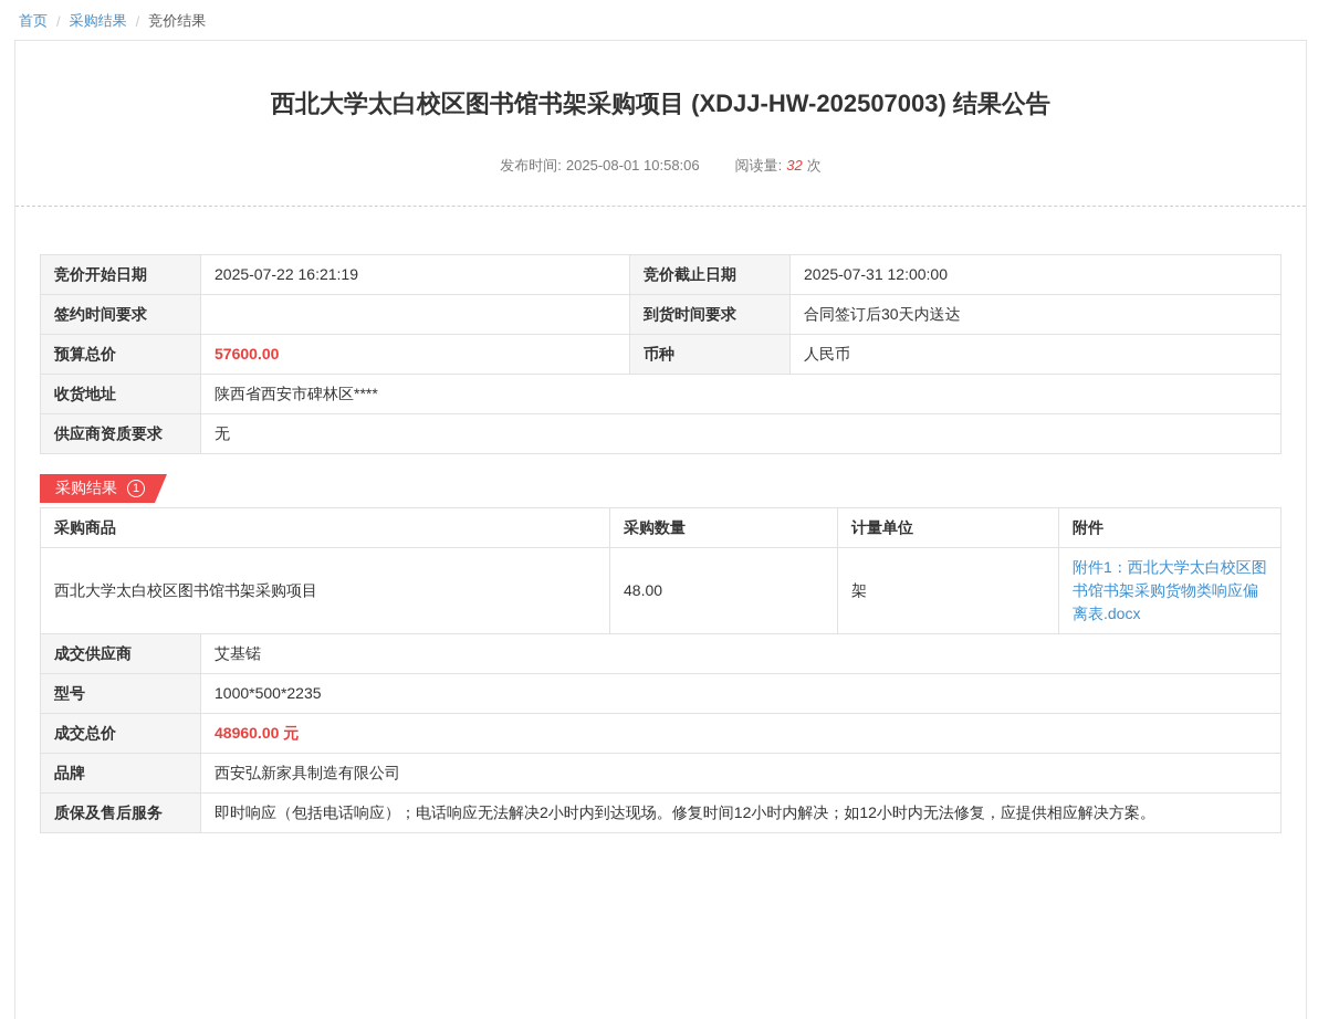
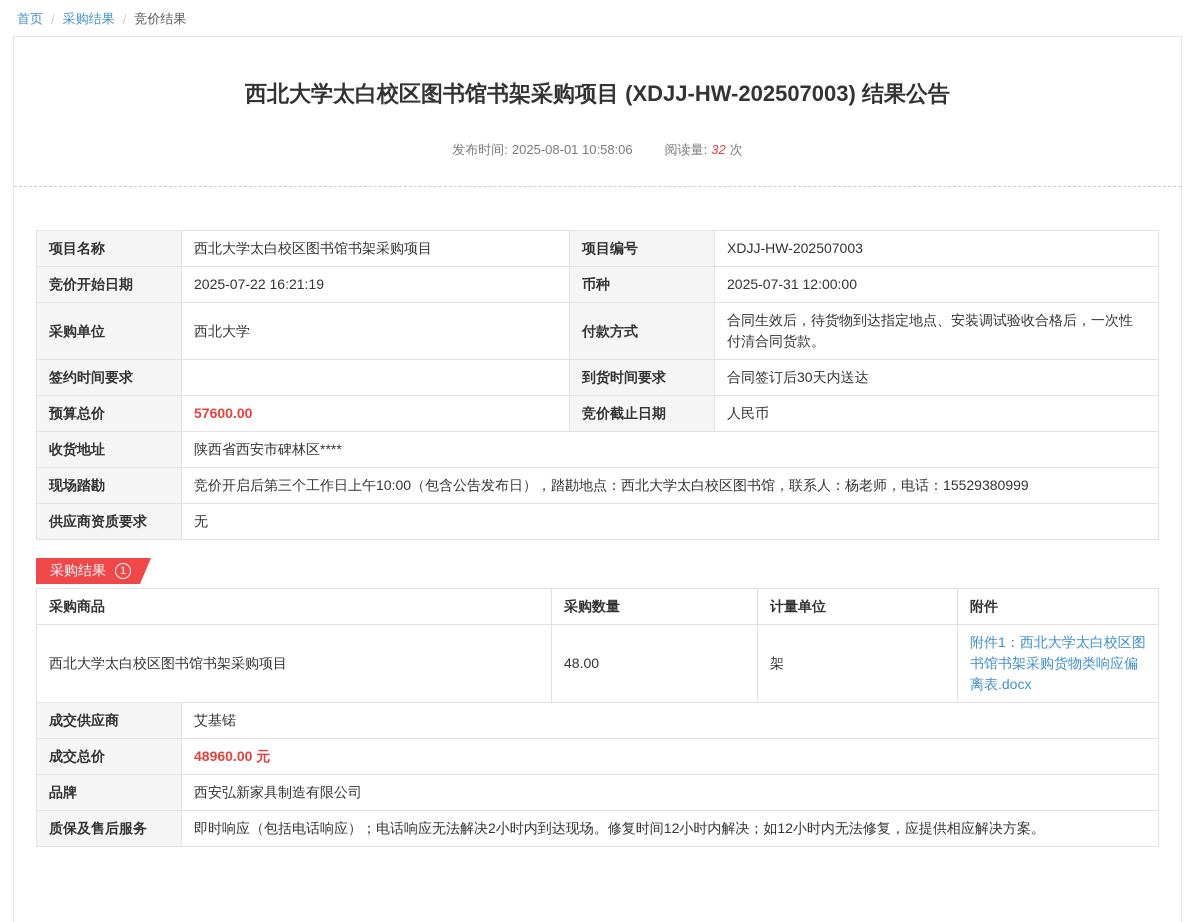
  首页
  /
  采购结果
  /
  竞价结果
  西北大学太白校区图书馆书架采购项目 (XDJJ-HW-202507003) 结果公告
  发布时间: 2025-08-01 10:58:06 阅读量: 32 次
+ 项目名称	西北大学太白校区图书馆书架采购项目	项目编号	XDJJ-HW-202507003
- 竞价开始日期	2025-07-22 16:21:19	竞价截止日期	2025-07-31 12:00:00
+ 竞价开始日期	2025-07-22 16:21:19	币种	2025-07-31 12:00:00
+ 采购单位	西北大学	付款方式	合同生效后，待货物到达指定地点、安装调试验收合格后，一次性付清合同货款。
  签约时间要求		到货时间要求	合同签订后30天内送达
- 预算总价	57600.00	币种	人民币
+ 预算总价	57600.00	竞价截止日期	人民币
  收货地址	陕西省西安市碑林区****
+ 现场踏勘	竞价开启后第三个工作日上午10:00（包含公告发布日），踏勘地点：西北大学太白校区图书馆，联系人：杨老师，电话：15529380999
  供应商资质要求	无
  采购结果
  1
  采购商品	采购数量	计量单位	附件
  西北大学太白校区图书馆书架采购项目	48.00	架	附件1：西北大学太白校区图书馆书架采购货物类响应偏离表.docx
  成交供应商	艾基锘
- 型号	1000*500*2235
  成交总价	48960.00 元
  品牌	西安弘新家具制造有限公司
  质保及售后服务	即时响应（包括电话响应）；电话响应无法解决2小时内到达现场。修复时间12小时内解决；如12小时内无法修复，应提供相应解决方案。
